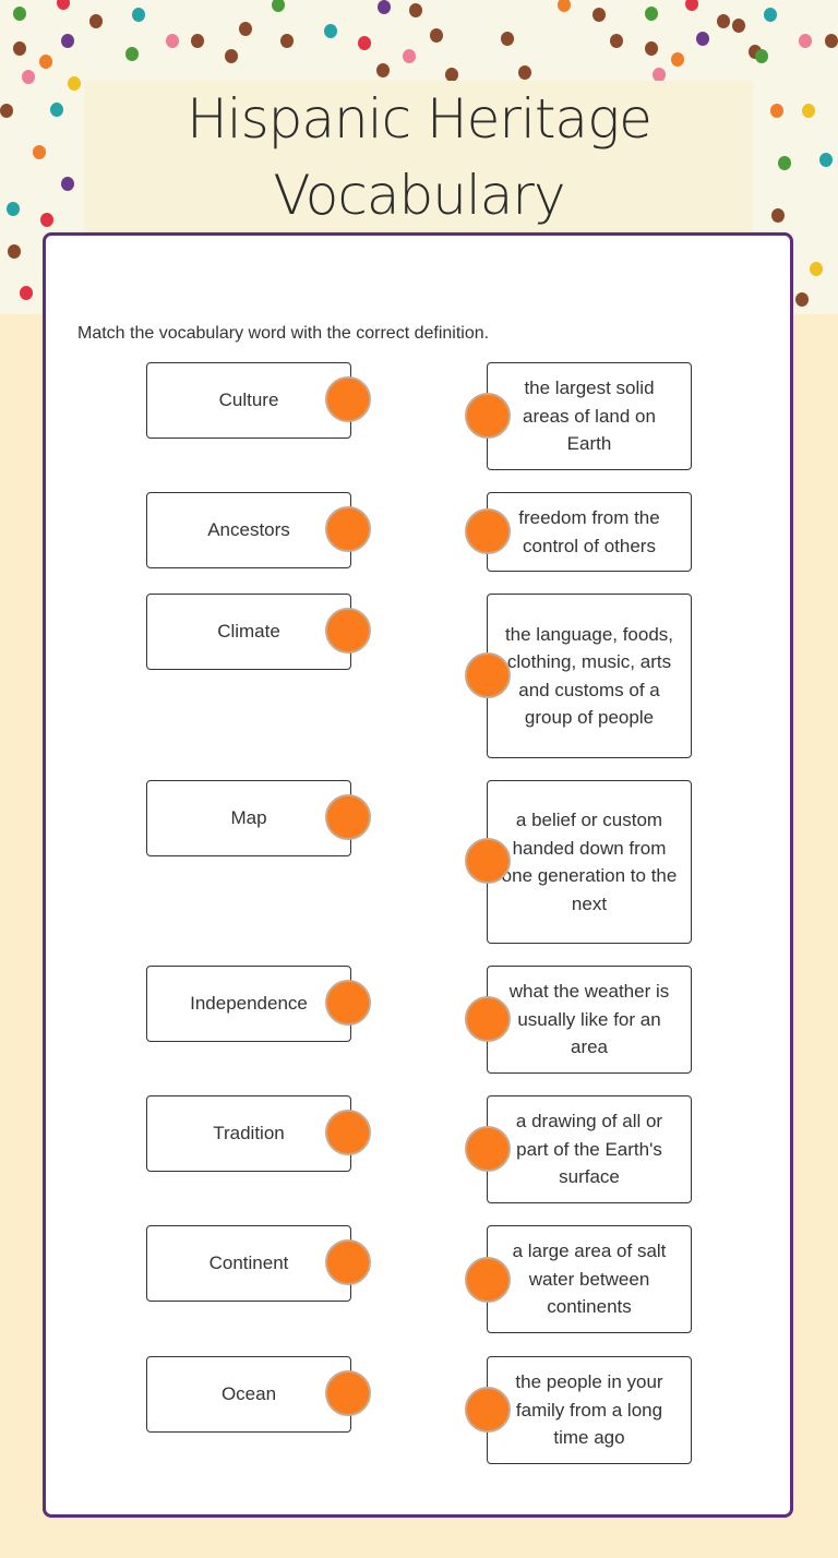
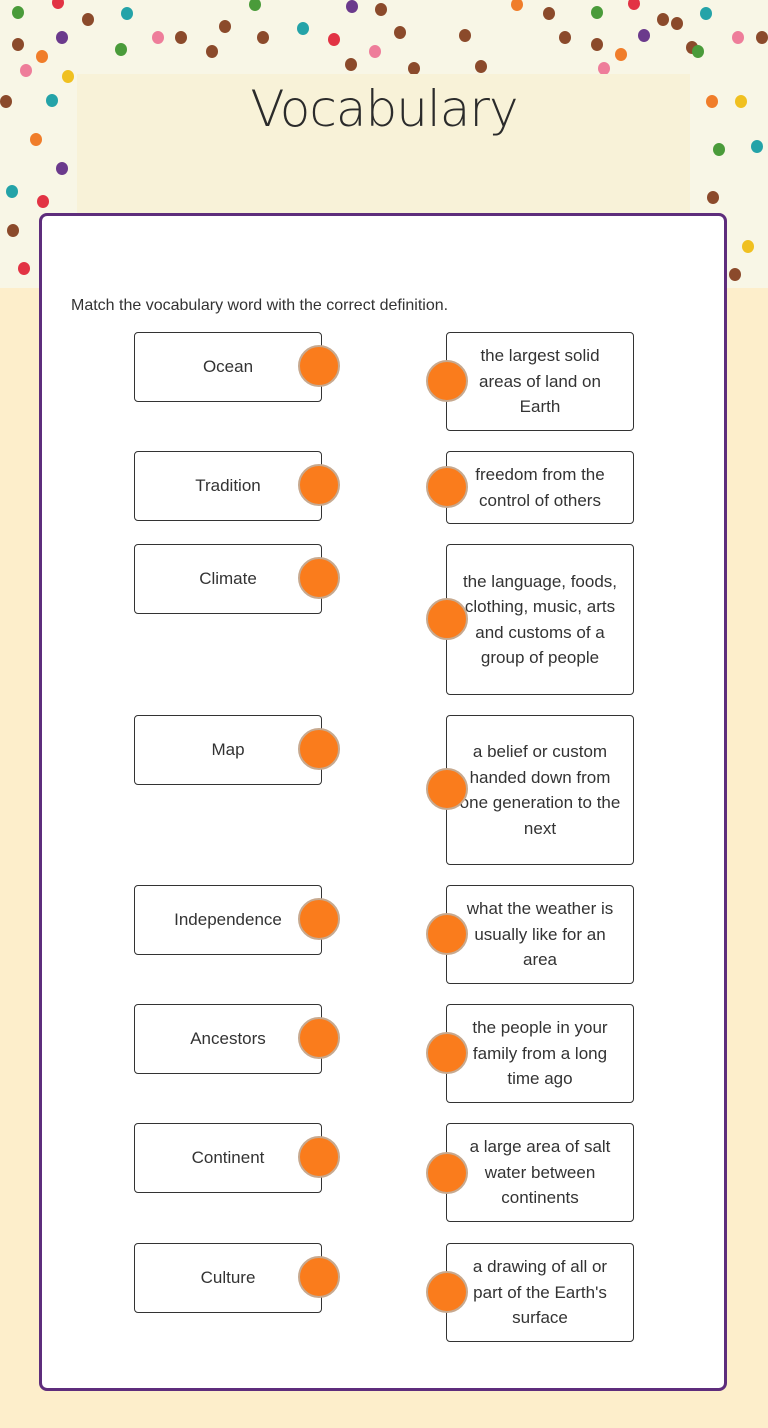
- Hispanic Heritage
  Vocabulary
  Match the vocabulary word with the correct definition.
- Culture
+ Ocean
- Ancestors
+ Tradition
  Climate
  Map
  Independence
- Tradition
+ Ancestors
  Continent
- Ocean
+ Culture
  the largest solid areas of land on Earth
  freedom from the control of others
  the language, foods, clothing, music, arts and customs of a group of people
  a belief or custom handed down from one generation to the next
  what the weather is usually like for an area
- a drawing of all or part of the Earth's surface
+ the people in your family from a long time ago
  a large area of salt water between continents
- the people in your family from a long time ago
+ a drawing of all or part of the Earth's surface
